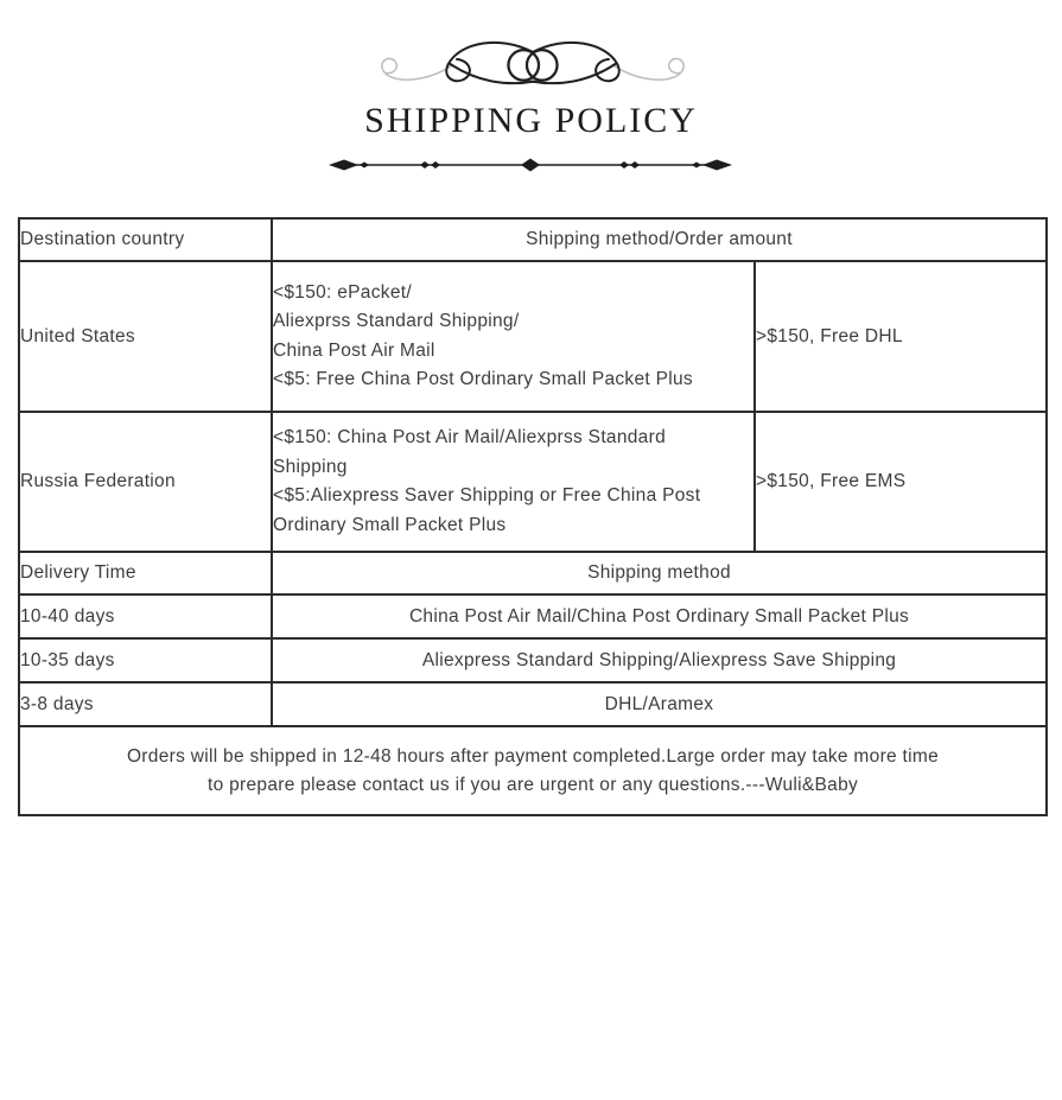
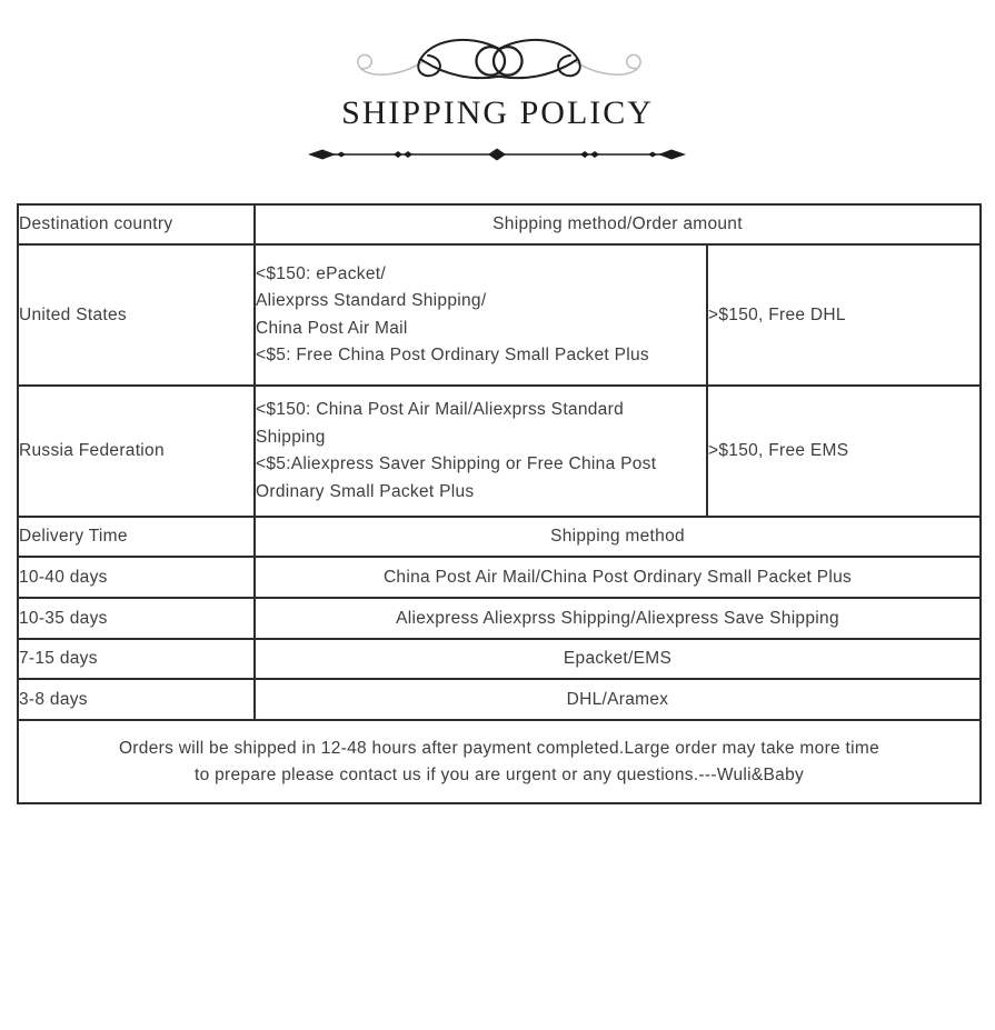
  SHIPPING POLICY
  Destination country	Shipping method/Order amount
  United States	<$150: ePacket/ Aliexprss Standard Shipping/ China Post Air Mail <$5: Free China Post Ordinary Small Packet Plus	>$150, Free DHL
  Russia Federation	<$150: China Post Air Mail/Aliexprss Standard Shipping <$5:Aliexpress Saver Shipping or Free China Post Ordinary Small Packet Plus	>$150, Free EMS
  Delivery Time	Shipping method
  10-40 days	China Post Air Mail/China Post Ordinary Small Packet Plus
- 10-35 days	Aliexpress Standard Shipping/Aliexpress Save Shipping
+ 10-35 days	Aliexpress Aliexprss Shipping/Aliexpress Save Shipping
+ 7-15 days	Epacket/EMS
  3-8 days	DHL/Aramex
  Orders will be shipped in 12-48 hours after payment completed.Large order may take more time to prepare please contact us if you are urgent or any questions.---Wuli&Baby
